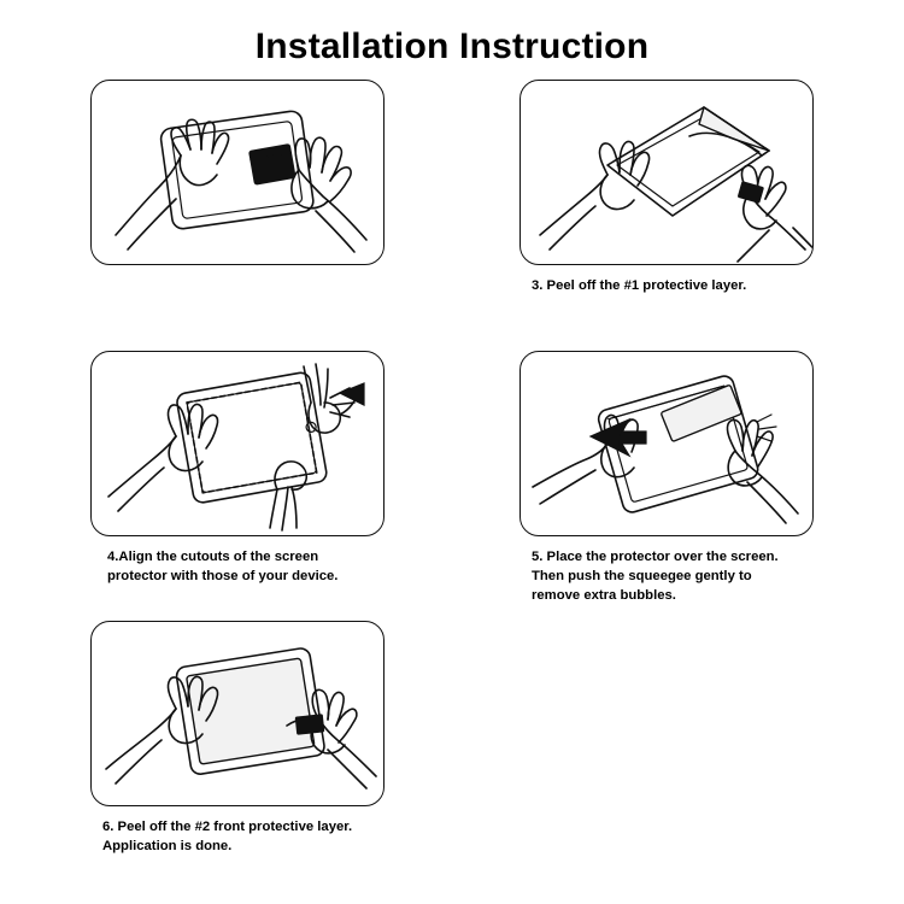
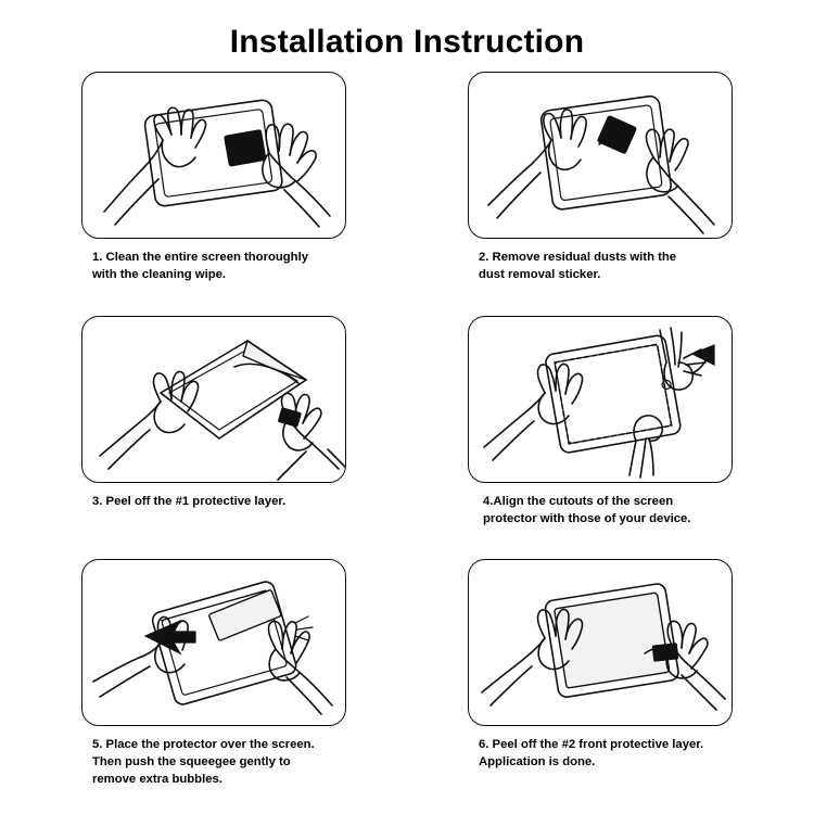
  Installation Instruction
+ 1. Clean the entire screen thoroughly
+ with the cleaning wipe.
+ 2. Remove residual dusts with the
+ dust removal sticker.
  3. Peel off the #1 protective layer.
  4.Align the cutouts of the screen
  protector with those of your device.
  5. Place the protector over the screen.
  Then push the squeegee gently to
  remove extra bubbles.
  6. Peel off the #2 front protective layer.
  Application is done.
